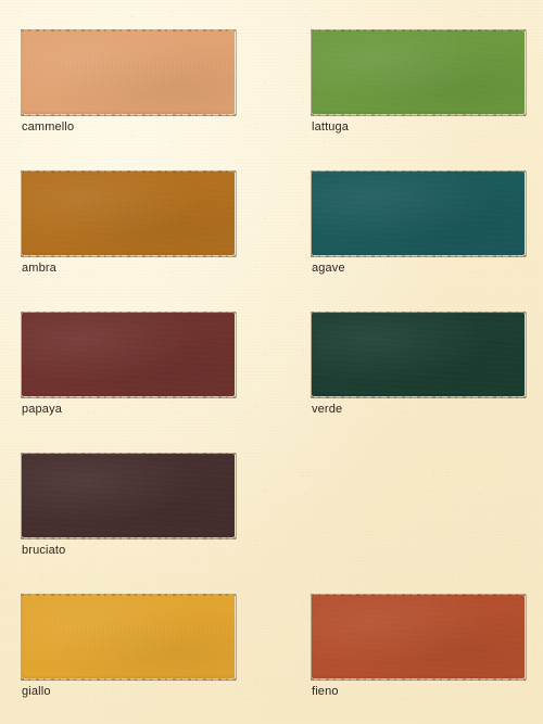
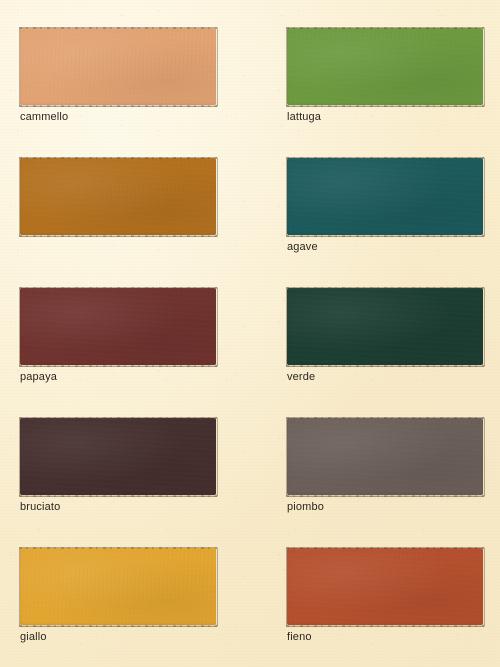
  cammello
  lattuga
- ambra
  agave
  papaya
  verde
  bruciato
+ piombo
  giallo
  fieno
